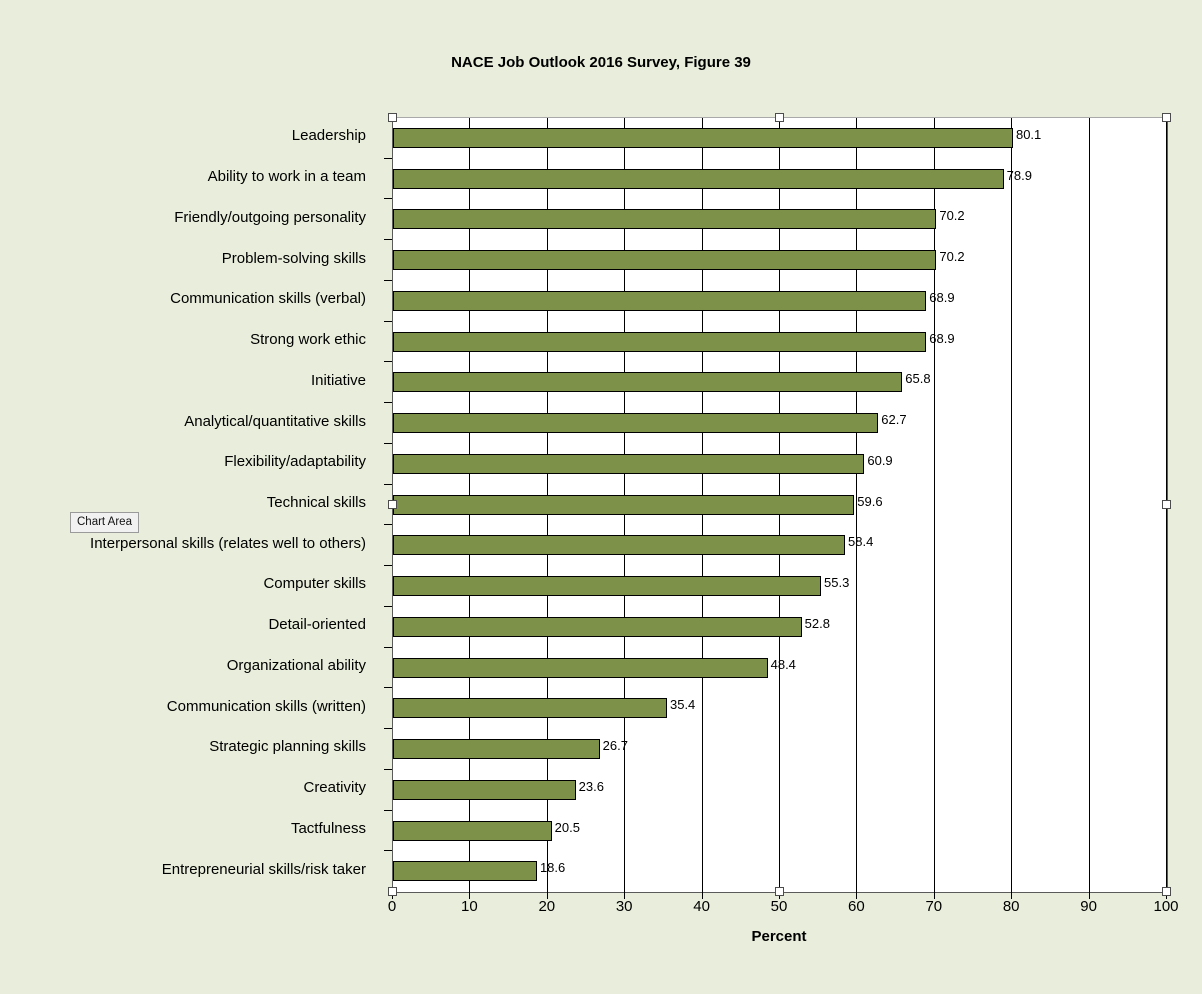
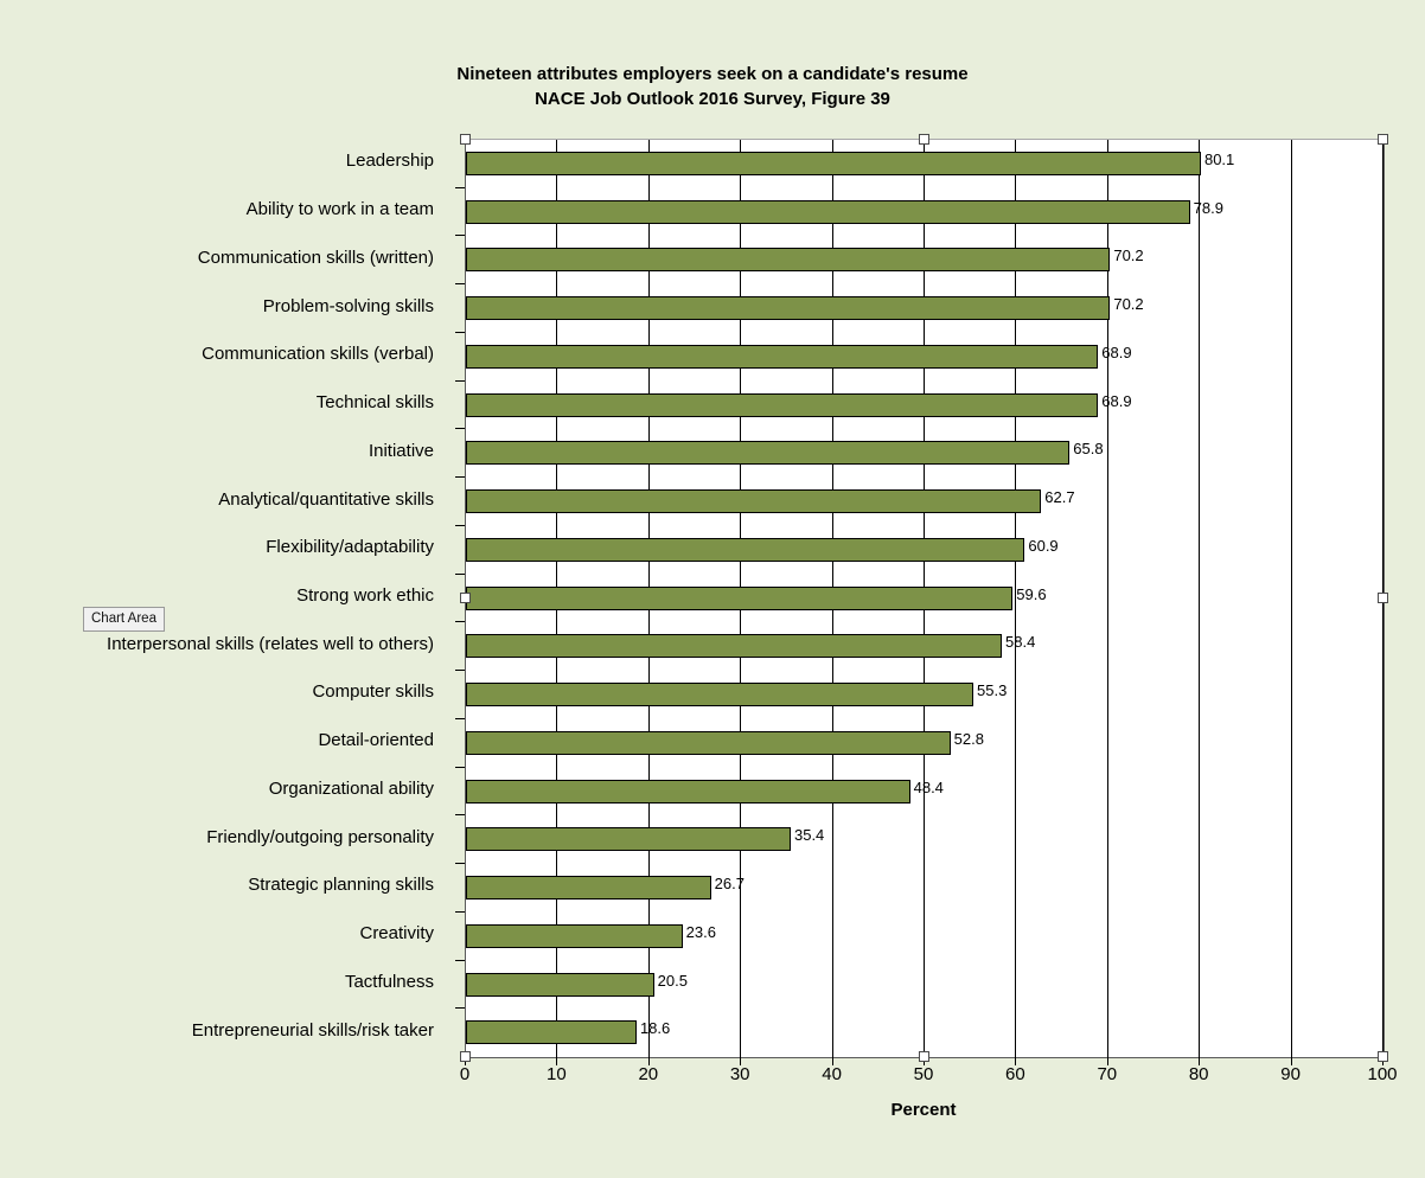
+ Nineteen attributes employers seek on a candidate's resume
  NACE Job Outlook 2016 Survey, Figure 39
  Leadership
  Ability to work in a team
- Friendly/outgoing personality
+ Communication skills (written)
  Problem-solving skills
  Communication skills (verbal)
- Strong work ethic
+ Technical skills
  Initiative
  Analytical/quantitative skills
  Flexibility/adaptability
- Technical skills
+ Strong work ethic
  Interpersonal skills (relates well to others)
  Computer skills
  Detail-oriented
  Organizational ability
- Communication skills (written)
+ Friendly/outgoing personality
  Strategic planning skills
  Creativity
  Tactfulness
  Entrepreneurial skills/risk taker
  80.1
  78.9
  70.2
  70.2
  68.9
  68.9
  65.8
  62.7
  60.9
  59.6
  58.4
  55.3
  52.8
  48.4
  35.4
  26.7
  23.6
  20.5
  18.6
  0
  10
  20
  30
  40
  50
  60
  70
  80
  90
  100
  Percent
  Chart Area
